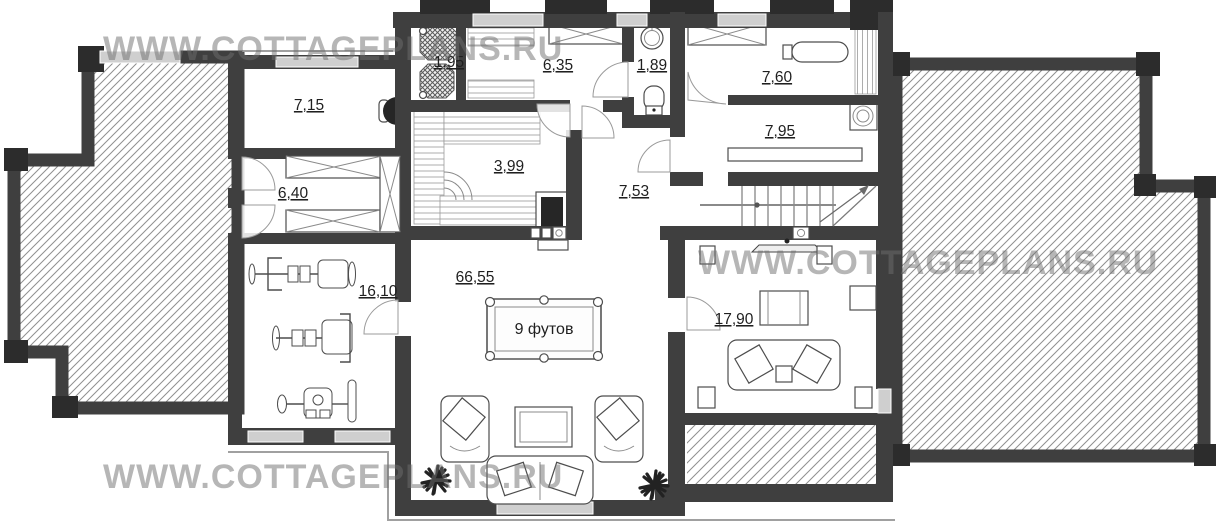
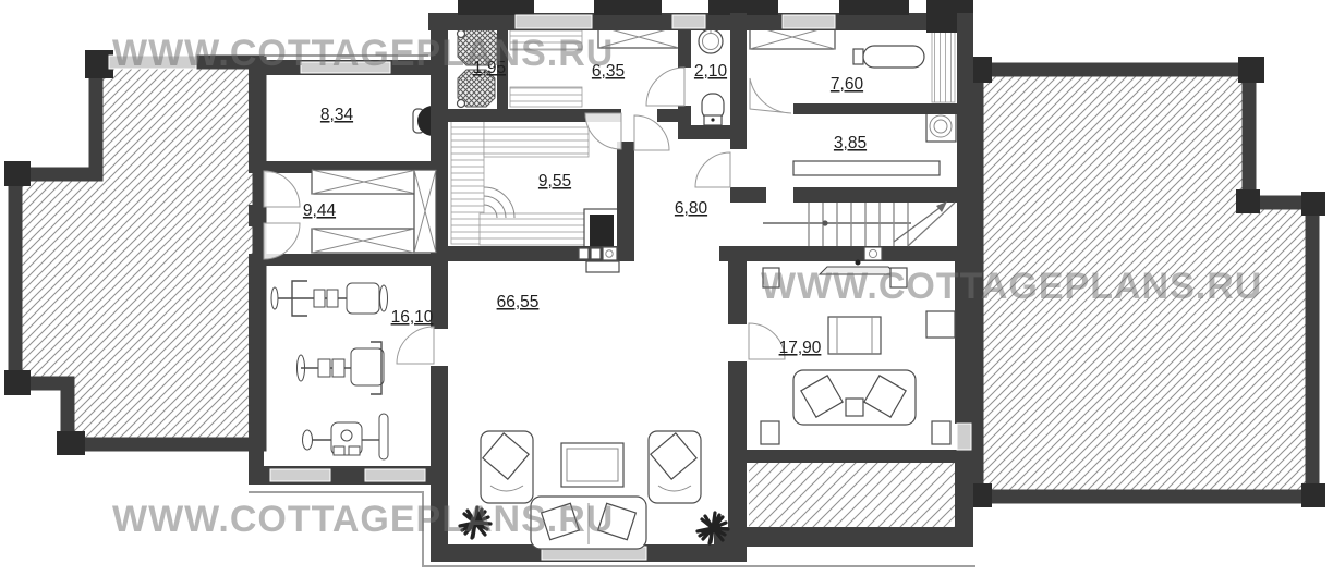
- 9 футов
- 7,15
+ 8,34
  1,95
  6,35
- 1,89
+ 2,10
  7,60
- 7,95
+ 3,85
- 6,40
+ 9,44
- 3,99
+ 9,55
- 7,53
+ 6,80
  16,10
  66,55
  17,90
  WWW.COTTAGEPLANS.RU
  WWW.COTTAGEPLANS.RU
  WWW.COTTAGEPLANS.RU
